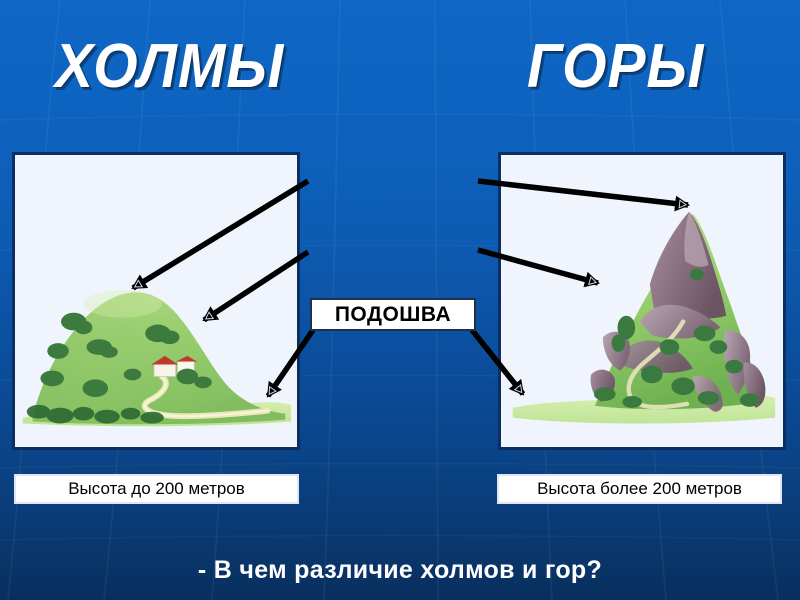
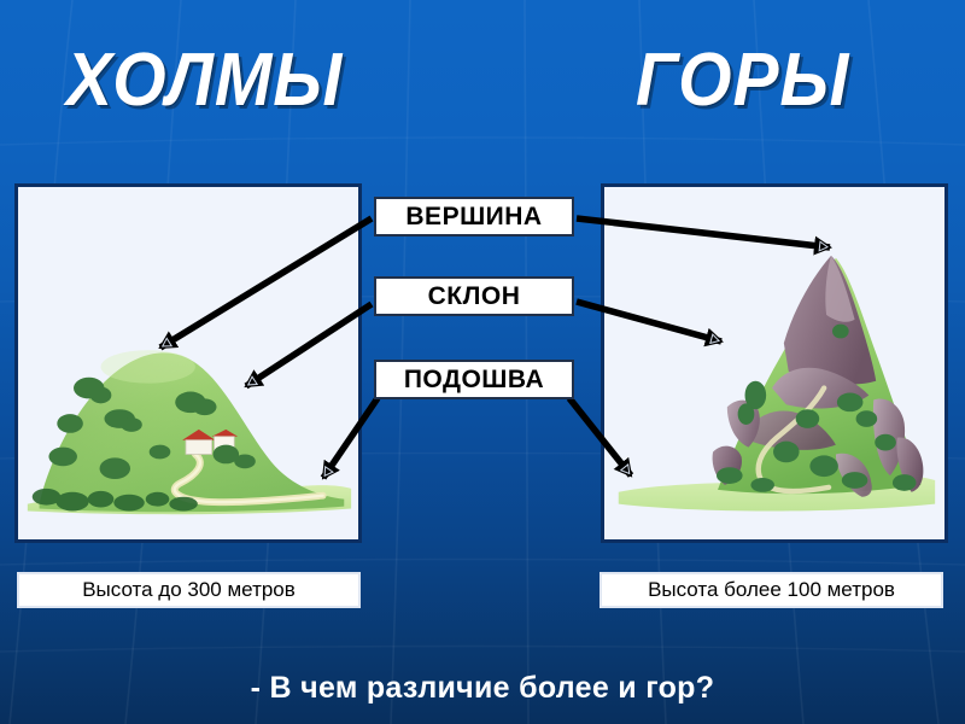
  ХОЛМЫ
  ГОРЫ
+ ВЕРШИНА
+ СКЛОН
  ПОДОШВА
- Высота до 200 метров
+ Высота до 300 метров
- Высота более 200 метров
+ Высота более 100 метров
- - В чем различие холмов и гор?
+ - В чем различие более и гор?
